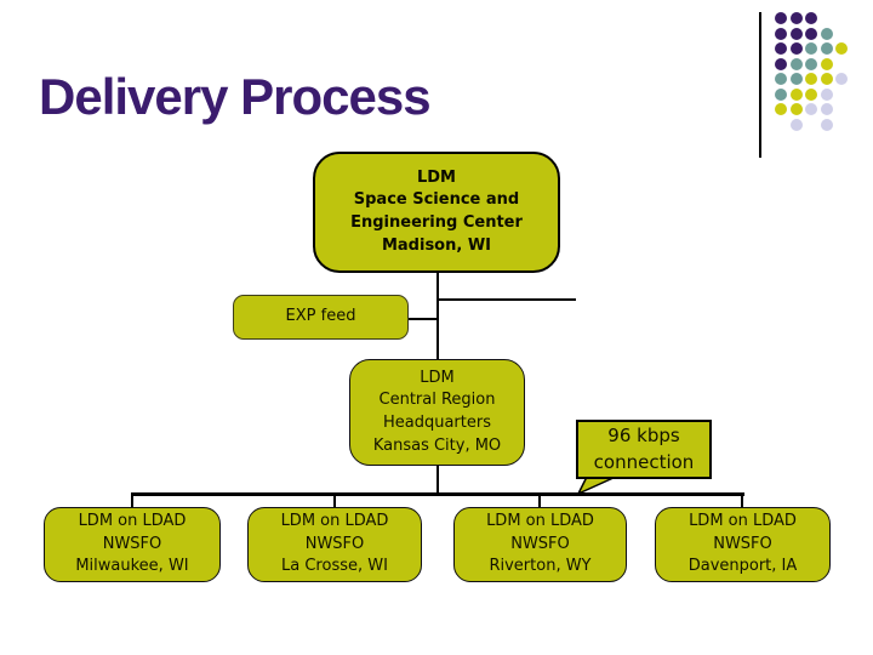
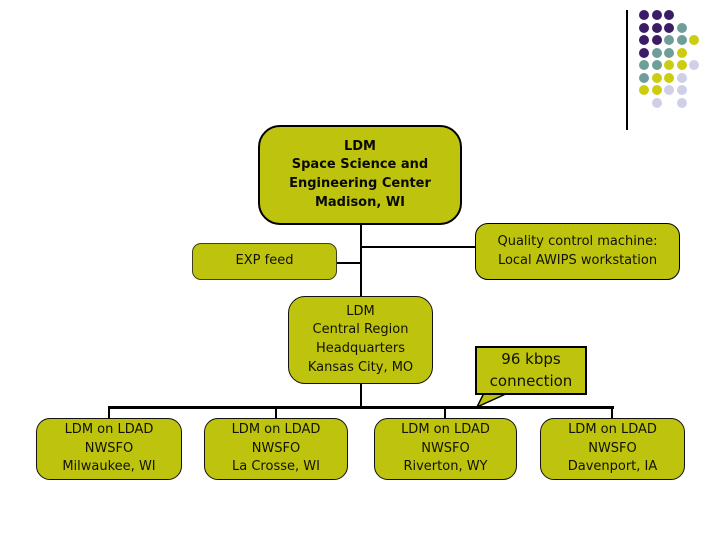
- Delivery Process
  LDM
  Space Science and
  Engineering Center
  Madison, WI
  EXP feed
+ Quality control machine:
+ Local AWIPS workstation
  LDM
  Central Region
  Headquarters
  Kansas City, MO
  96 kbps
  connection
  LDM on LDAD
  NWSFO
  Milwaukee, WI
  LDM on LDAD
  NWSFO
  La Crosse, WI
  LDM on LDAD
  NWSFO
  Riverton, WY
  LDM on LDAD
  NWSFO
  Davenport, IA
